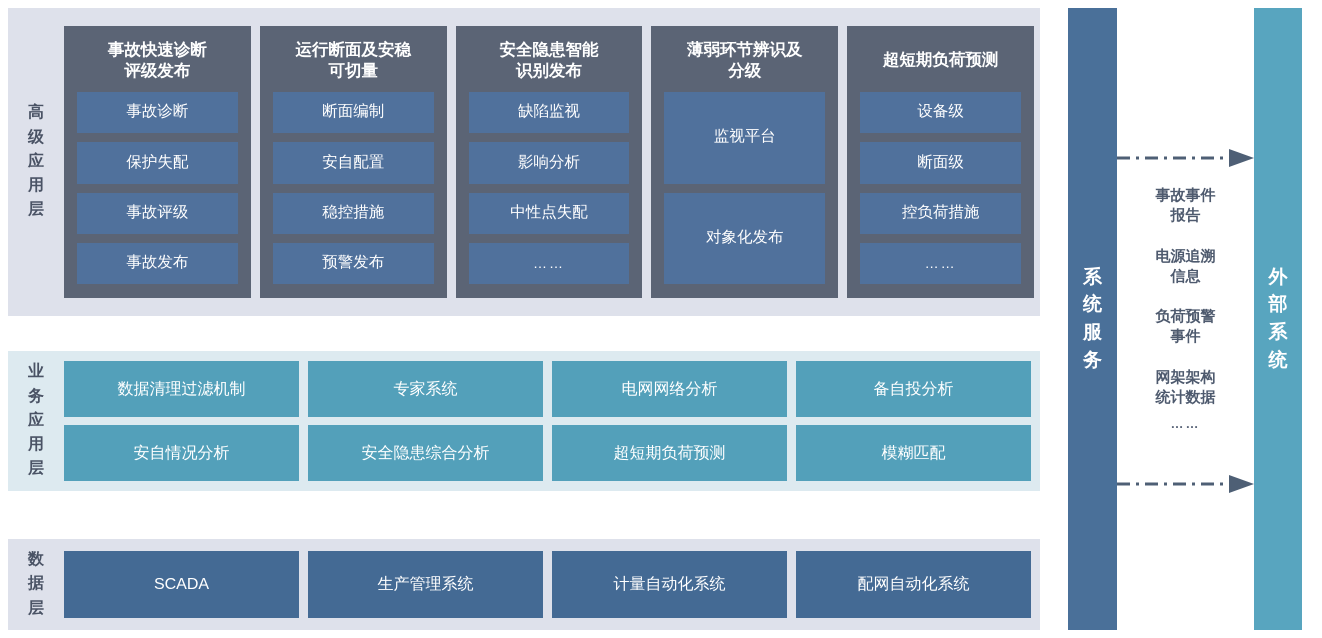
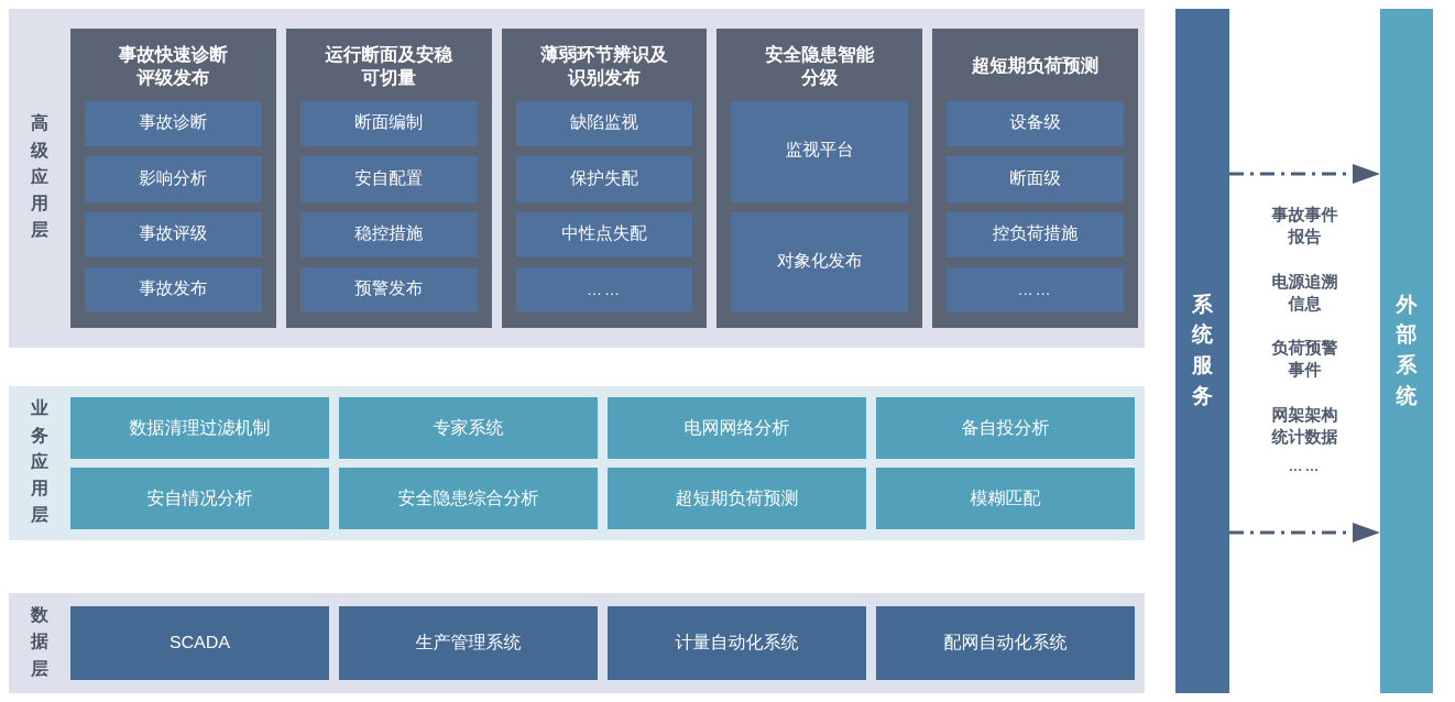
  高
  级
  应
  用
  层
  事故快速诊断
  评级发布
  事故诊断
- 保护失配
+ 影响分析
  事故评级
  事故发布
  运行断面及安稳
  可切量
  断面编制
  安自配置
  稳控措施
  预警发布
- 安全隐患智能
+ 薄弱环节辨识及
  识别发布
  缺陷监视
- 影响分析
+ 保护失配
  中性点失配
  ……
- 薄弱环节辨识及
+ 安全隐患智能
  分级
  监视平台
  对象化发布
  超短期负荷预测
  设备级
  断面级
  控负荷措施
  ……
  业
  务
  应
  用
  层
  数据清理过滤机制
  专家系统
  电网网络分析
  备自投分析
  安自情况分析
  安全隐患综合分析
  超短期负荷预测
  模糊匹配
  数
  据
  层
  SCADA
  生产管理系统
  计量自动化系统
  配网自动化系统
  系
  统
  服
  务
  事故事件
  报告
  电源追溯
  信息
  负荷预警
  事件
  网架架构
  统计数据
  ……
  外
  部
  系
  统
